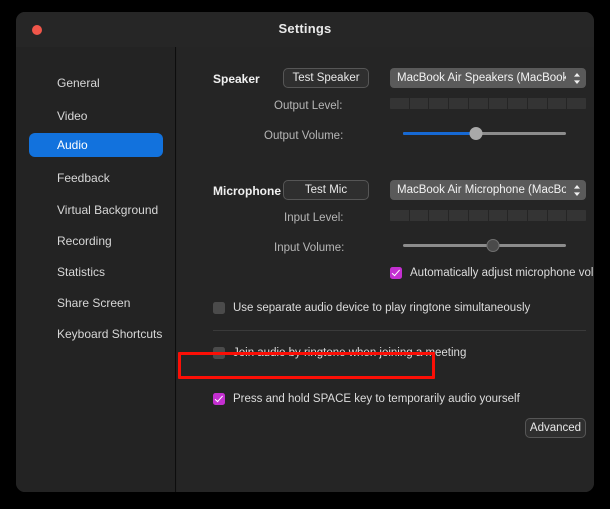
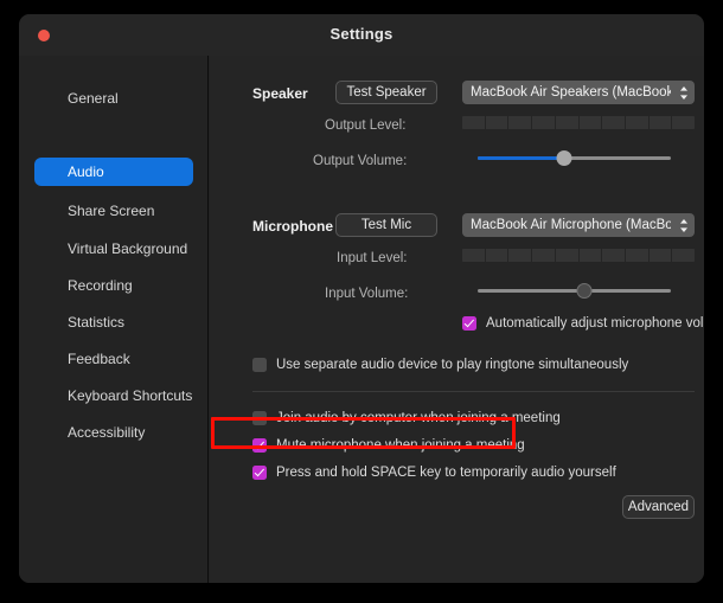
  Settings
  General
- Video
  Audio
- Feedback
+ Share Screen
  Virtual Background
  Recording
  Statistics
- Share Screen
+ Feedback
  Keyboard Shortcuts
+ Accessibility
  Speaker
  Test Speaker
  MacBook Air Speakers (MacBook
  Output Level:
  Output Volume:
  Microphone
  Test Mic
  MacBook Air Microphone (MacBo
  Input Level:
  Input Volume:
  Automatically adjust microphone vol
  Use separate audio device to play ringtone simultaneously
- Join audio by ringtone when joining a meeting
+ Join audio by computer when joining a meeting
+ Mute microphone when joining a meeting
  Press and hold SPACE key to temporarily audio yourself
  Advanced
